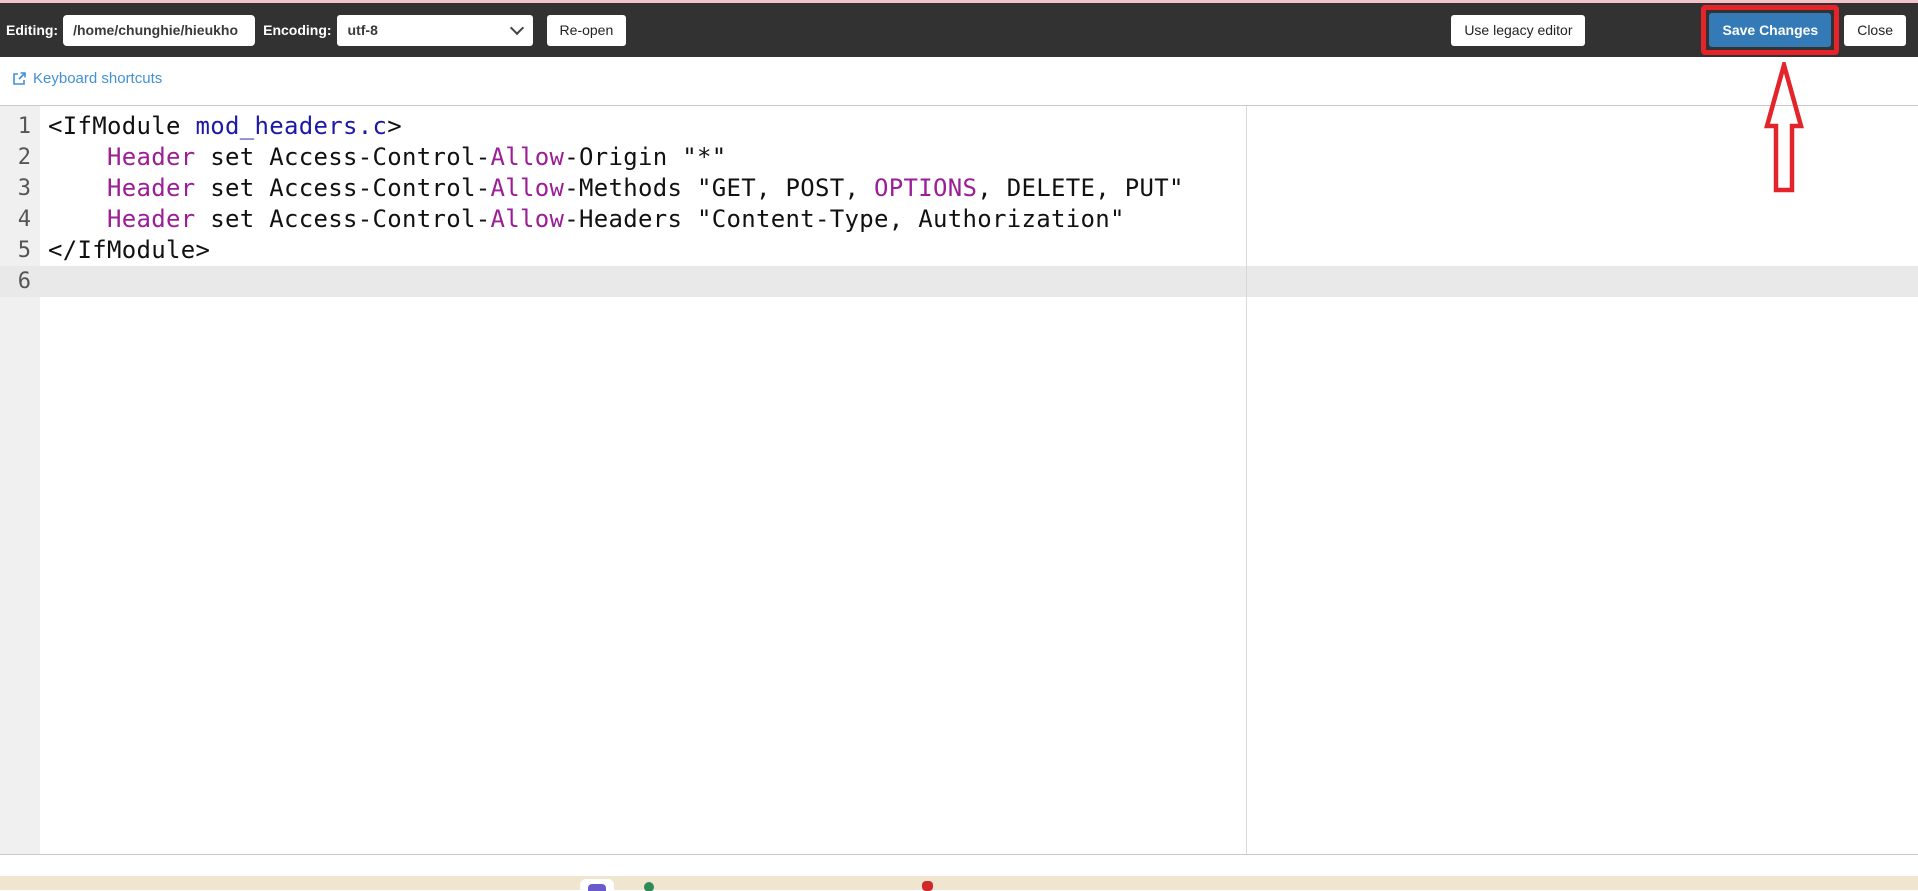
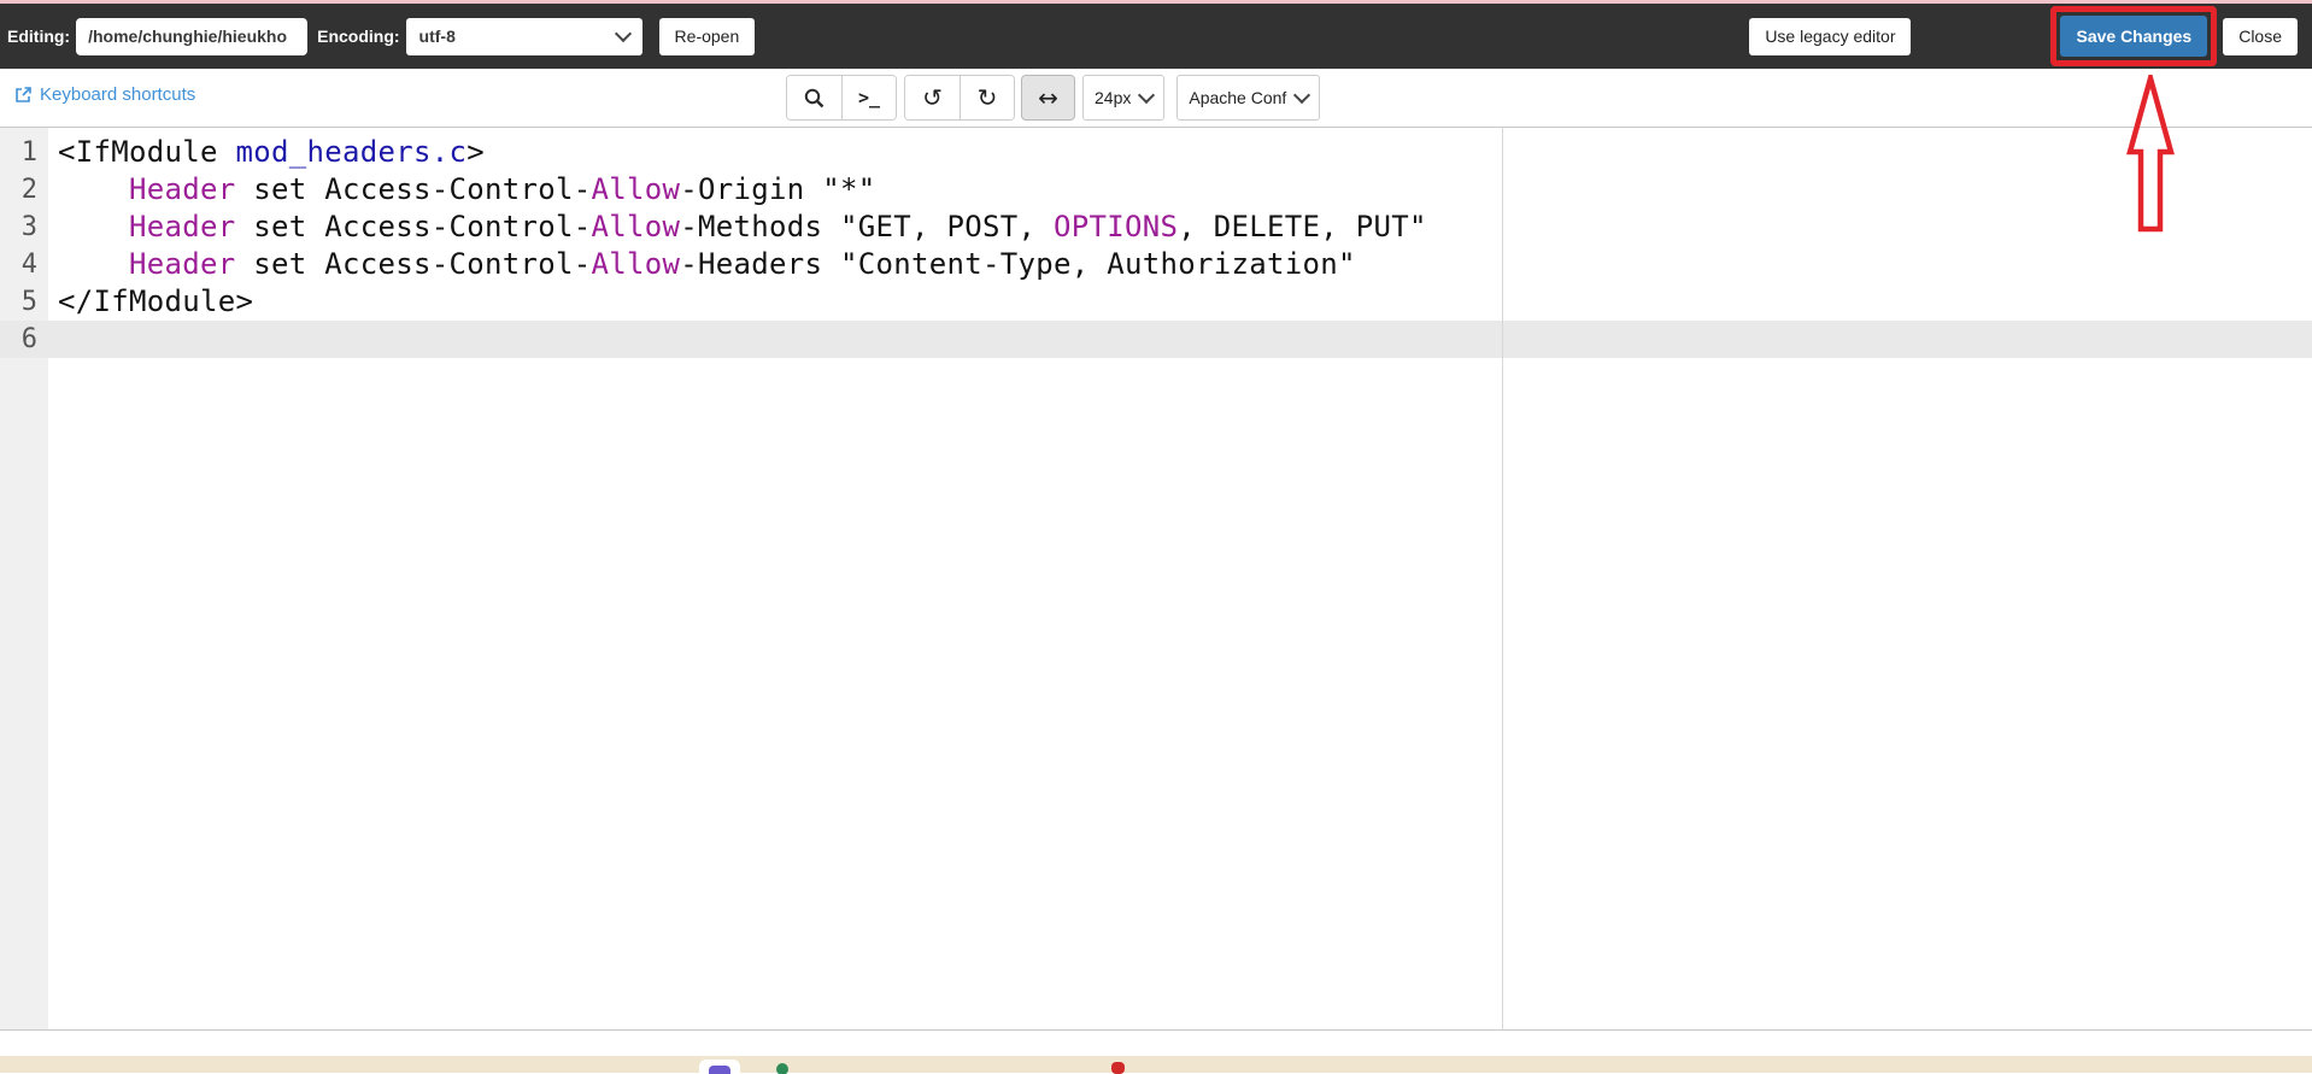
  Editing:
  /home/chunghie/hieukho
  Encoding:
  utf-8
  Re-open
  Use legacy editor
  Save Changes
  Close
  Keyboard shortcuts
+ >_
+ ↺
+ ↻
+ ↔
+ 24px
+ Apache Conf
  1
  <IfModule mod_headers.c>
  2
  Header set Access-Control-Allow-Origin "*"
  3
  Header set Access-Control-Allow-Methods "GET, POST, OPTIONS, DELETE, PUT"
  4
  Header set Access-Control-Allow-Headers "Content-Type, Authorization"
  5
  </IfModule>
  6
